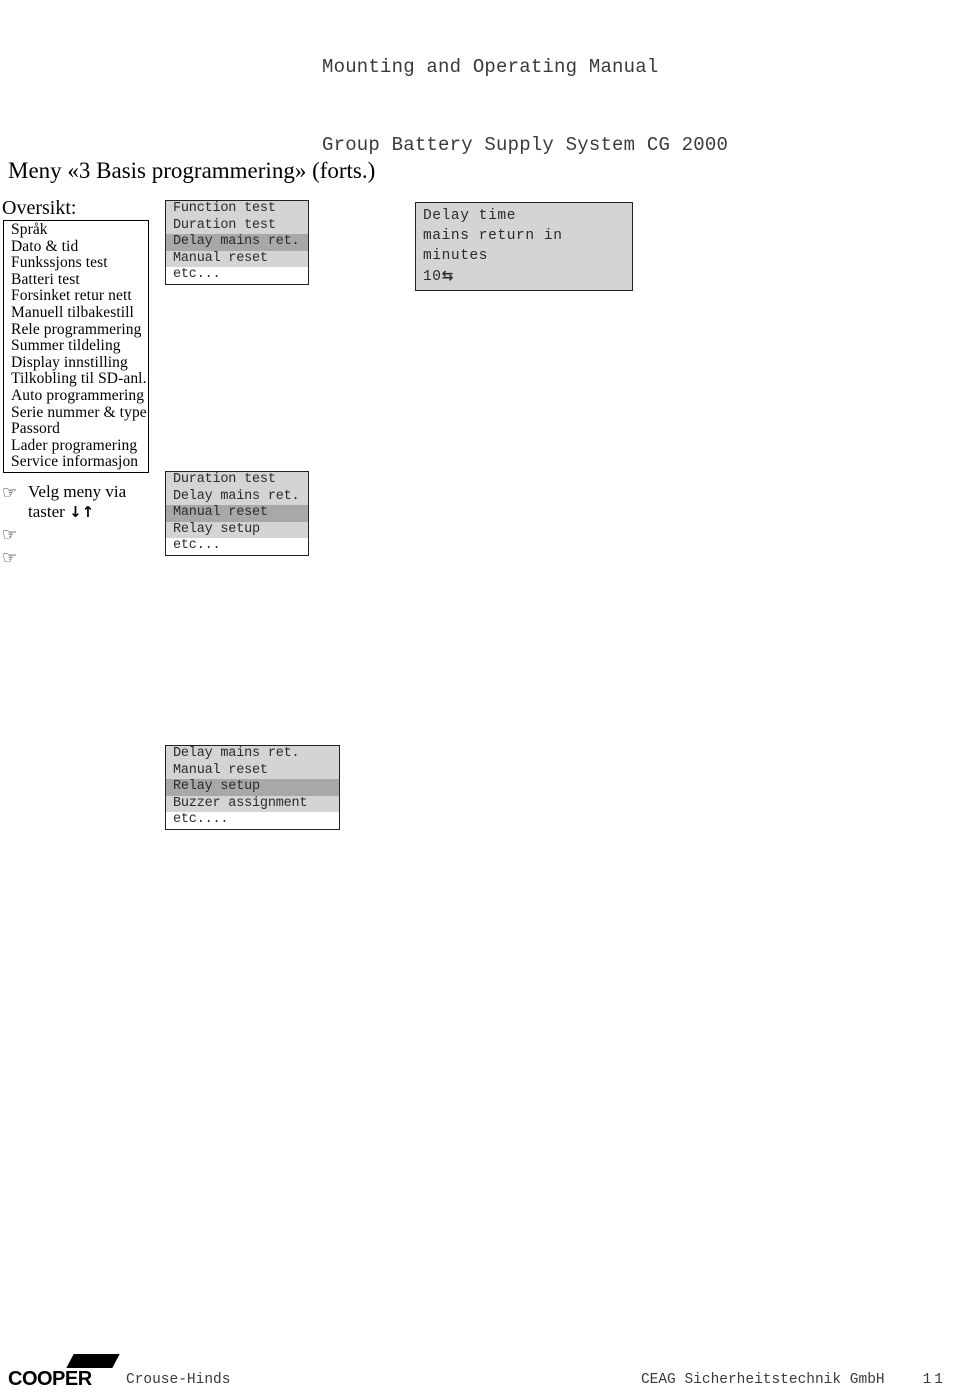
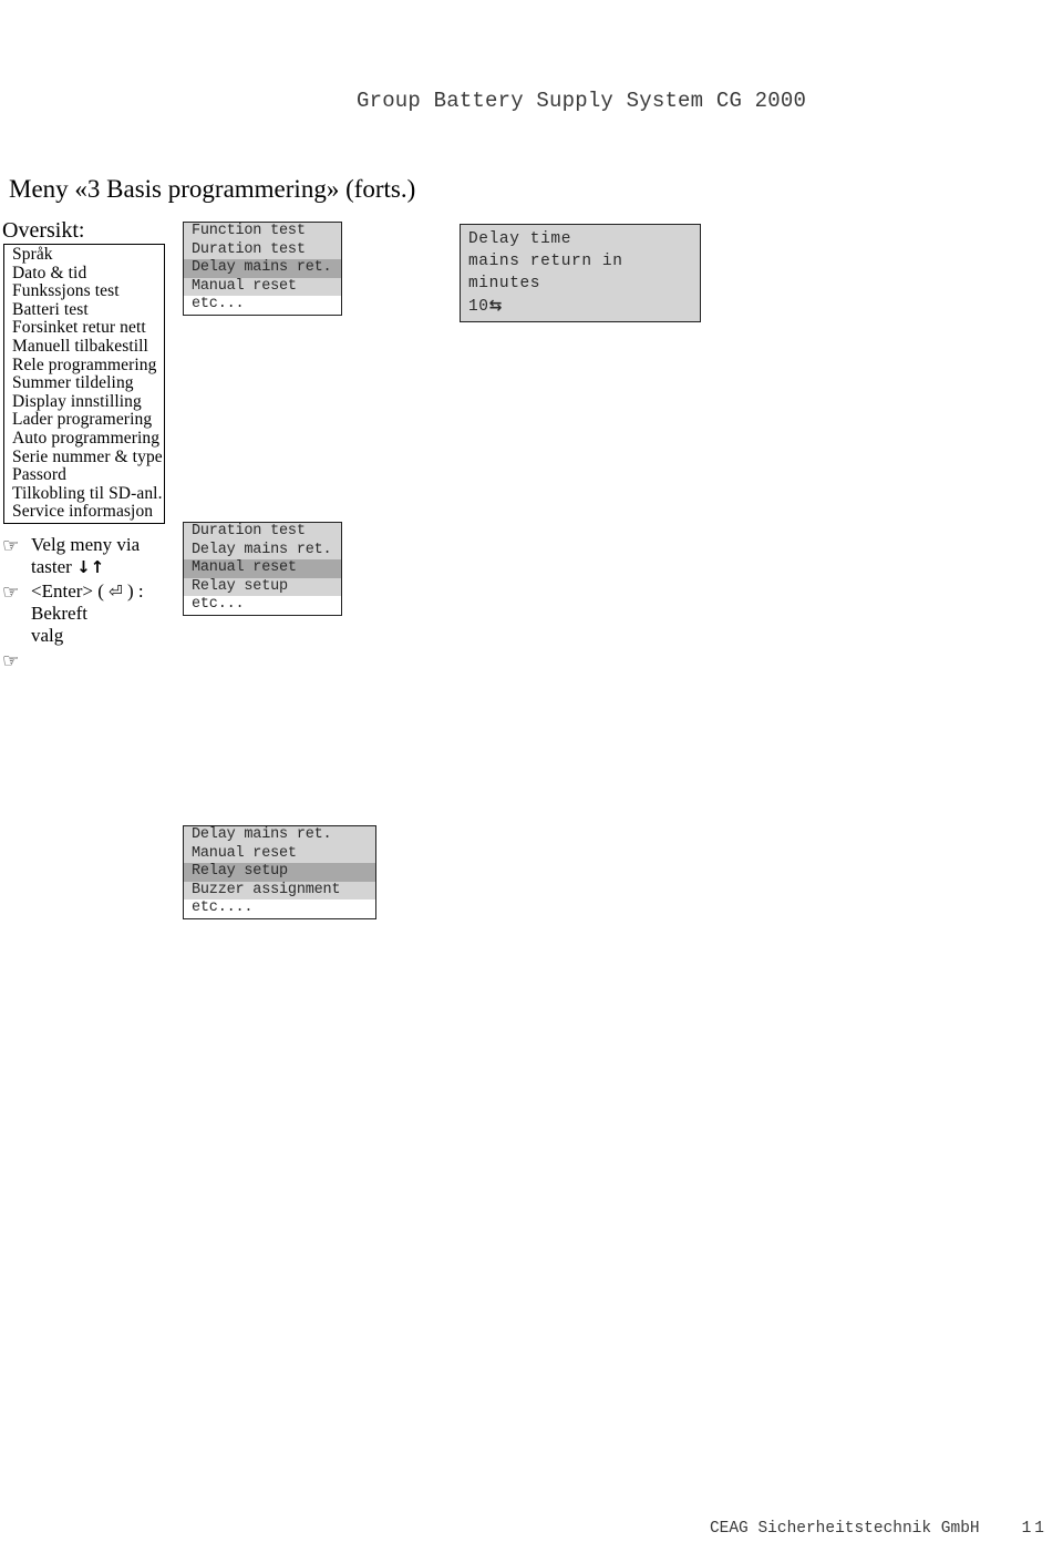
- Mounting and Operating Manual
  Group Battery Supply System CG 2000
  Meny «3 Basis programmering» (forts.)
  Oversikt:
  Språk
  Dato & tid
  Funkssjons test
  Batteri test
  Forsinket retur nett
  Manuell tilbakestill
  Rele programmering
  Summer tildeling
  Display innstilling
- Tilkobling til SD-anl.
+ Lader programering
  Auto programmering
  Serie nummer & type
  Passord
- Lader programering
+ Tilkobling til SD-anl.
  Service informasjon
  ☞
  Velg meny via
  taster ↓↑
  ☞
+ <Enter> ( ⏎ ) :
+ Bekreft
+ valg
  ☞
  Function test
  Duration test
  Delay mains ret.
  Manual reset
  etc...
  Duration test
  Delay mains ret.
  Manual reset
  Relay setup
  etc...
  Delay mains ret.
  Manual reset
  Relay setup
  Buzzer assignment
  etc....
  Delay time
  mains return in
  minutes
  10⇆
- COOPER
- Crouse-Hinds
  CEAG Sicherheitstechnik GmbH 11
